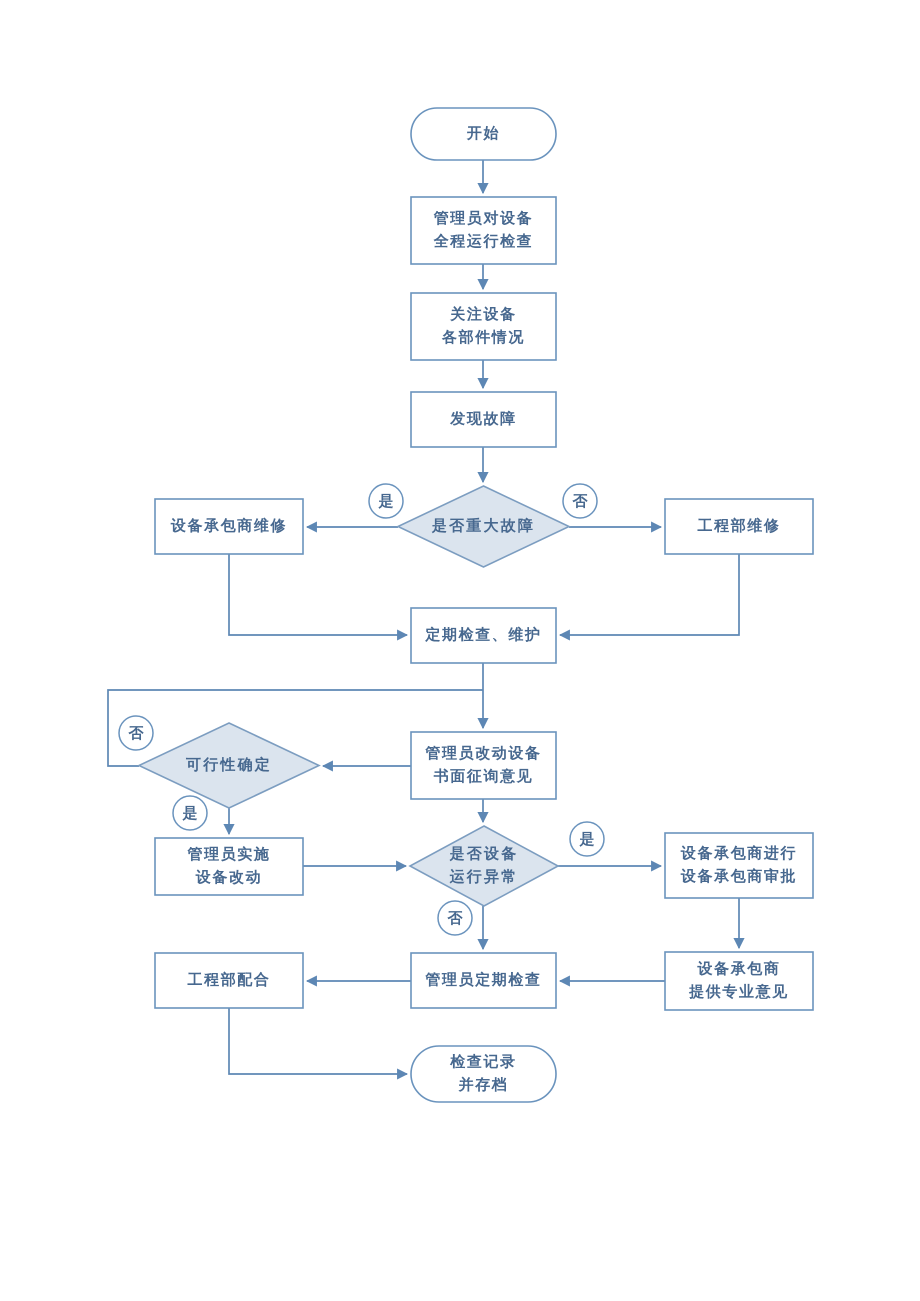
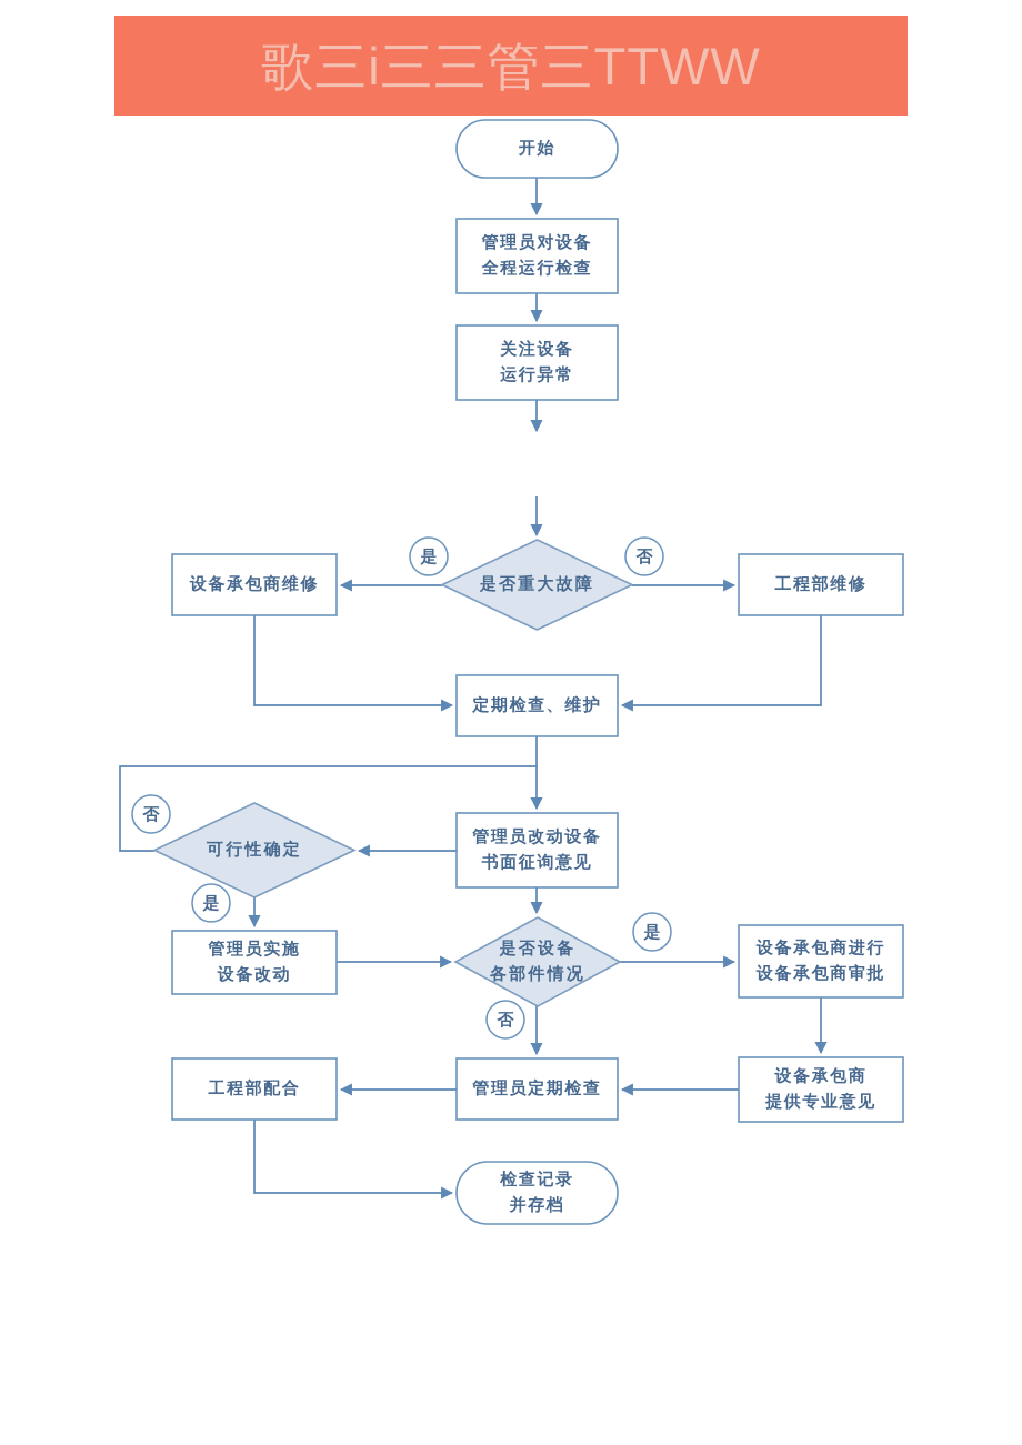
+ 歌三i三三管三TTWW
  开始
  管理员对设备
  全程运行检查
  关注设备
- 各部件情况
+ 运行异常
- 发现故障
  是否重大故障
  设备承包商维修
  工程部维修
  定期检查、维护
  可行性确定
  管理员改动设备
  书面征询意见
  管理员实施
  设备改动
  是否设备
- 运行异常
+ 各部件情况
  设备承包商进行
  设备承包商审批
  设备承包商
  提供专业意见
  管理员定期检查
  工程部配合
  检查记录
  并存档
  是
  否
  否
  是
  是
  否
